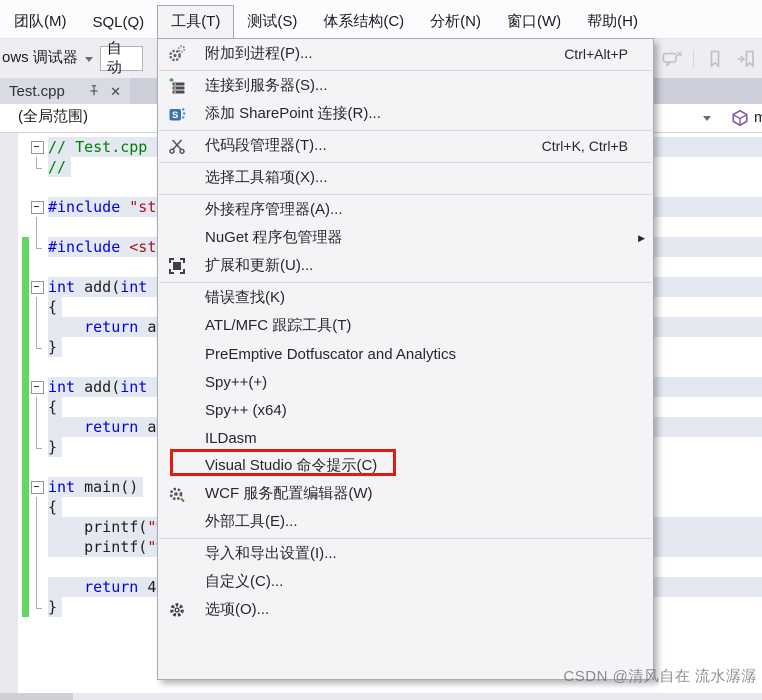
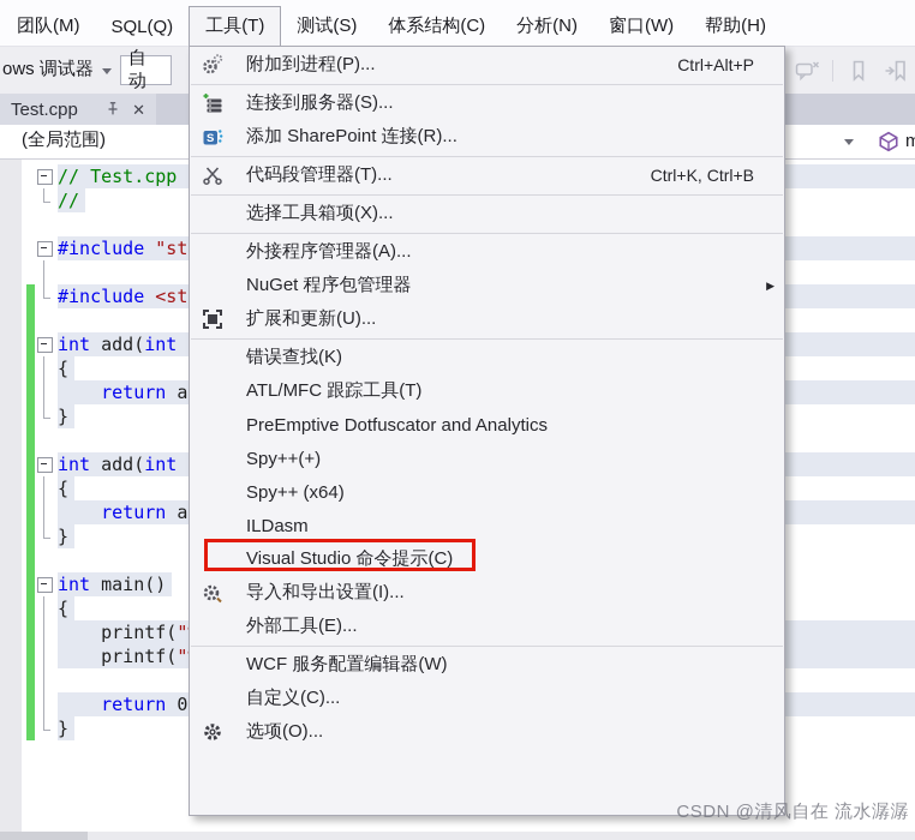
  团队(M)
  SQL(Q)
  工具(T)
  测试(S)
  体系结构(C)
  分析(N)
  窗口(W)
  帮助(H)
  ows 调试器
  自动
  Test.cpp
  ✕
  (全局范围)
  // Test.cpp
  //
  #include "st
  #include <st
  int add(int
  {
  return a
  }
  int add(int
  {
  return a
  }
  int main()
  {
  printf("
  printf("
- return 4
+ return 0
  }
  附加到进程(P)...
  Ctrl+Alt+P
  连接到服务器(S)...
  添加 SharePoint 连接(R)...
  代码段管理器(T)...
  Ctrl+K, Ctrl+B
  选择工具箱项(X)...
  外接程序管理器(A)...
  NuGet 程序包管理器
  ▶
  扩展和更新(U)...
  错误查找(K)
  ATL/MFC 跟踪工具(T)
  PreEmptive Dotfuscator and Analytics
  Spy++(+)
  Spy++ (x64)
  ILDasm
  Visual Studio 命令提示(C)
- WCF 服务配置编辑器(W)
+ 导入和导出设置(I)...
  外部工具(E)...
- 导入和导出设置(I)...
+ WCF 服务配置编辑器(W)
  自定义(C)...
  选项(O)...
  CSDN @清风自在 流水潺潺
